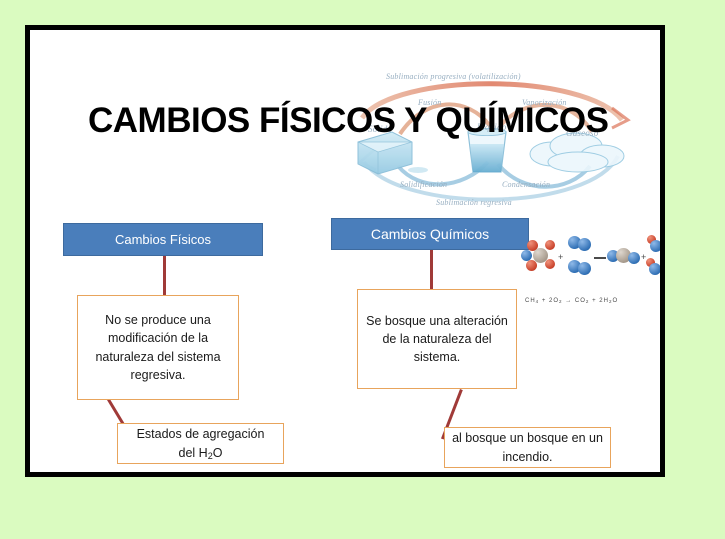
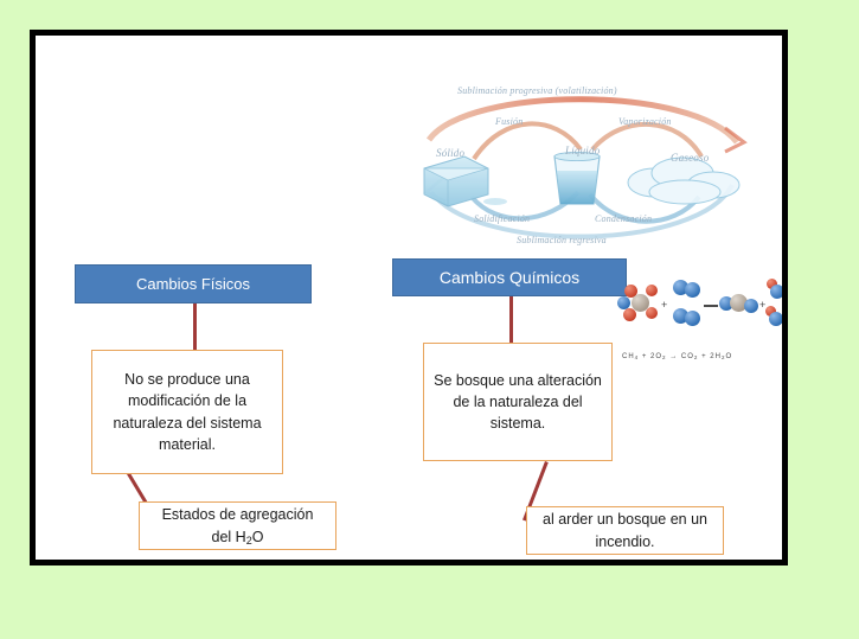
  Sublimación progresiva (volatilización)
  Fusión
  Vaporización
  Sólido
  Líquido
  Gaseoso
  Solidificación
  Condensación
  Sublimación regresiva
- CAMBIOS FÍSICOS Y QUÍMICOS
  Cambios Físicos
- No se produce una modificación de la naturaleza del sistema regresiva.
+ No se produce una modificación de la naturaleza del sistema material.
  Estados de agregación
  del H2O
  Cambios Químicos
  Se bosque una alteración de la naturaleza del sistema.
- al bosque un bosque en un incendio.
+ al arder un bosque en un incendio.
  +
  +
